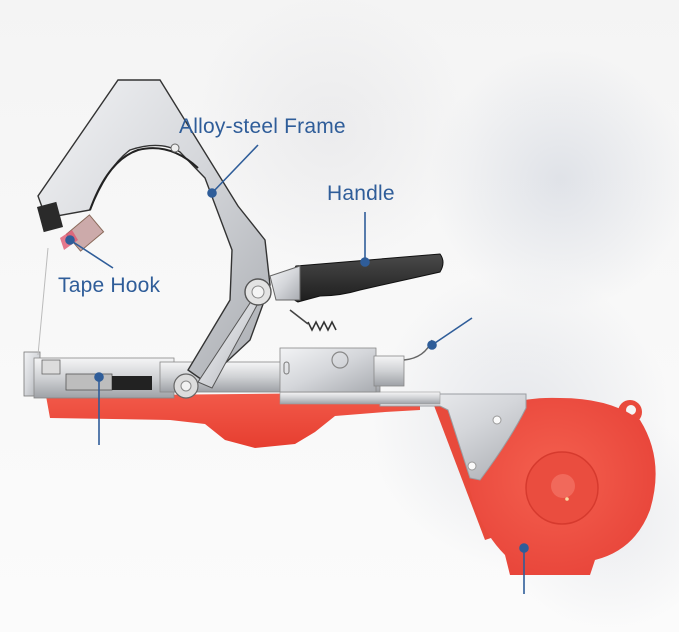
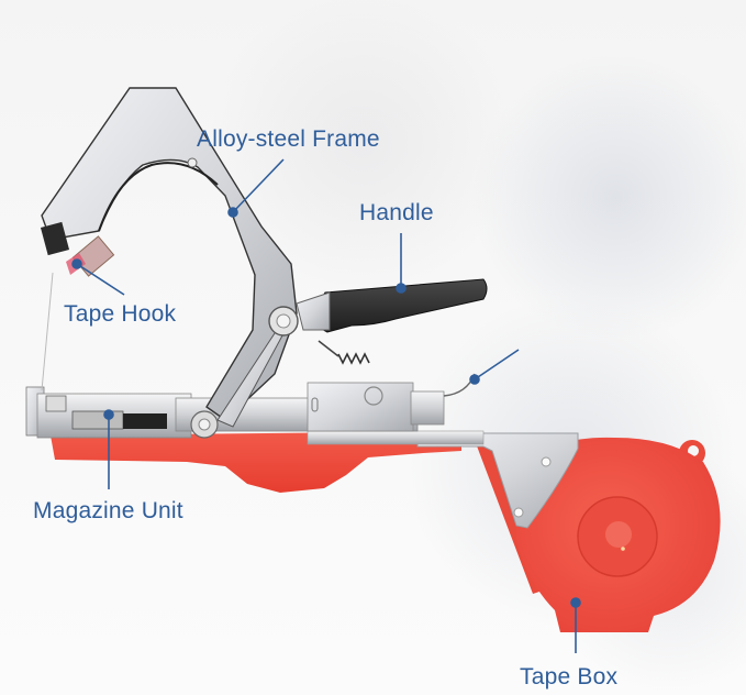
  Alloy-steel Frame
  Handle
  Tape Hook
+ Magazine Unit
+ Tape Box
